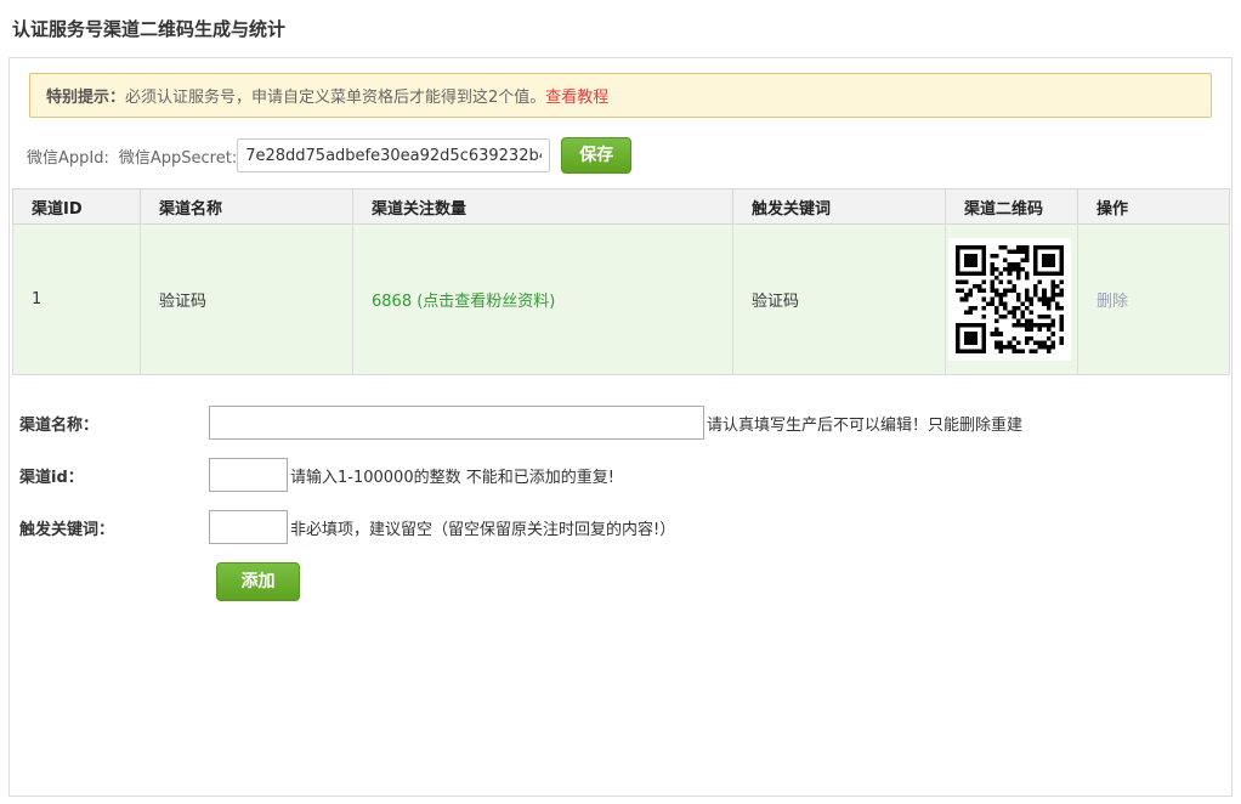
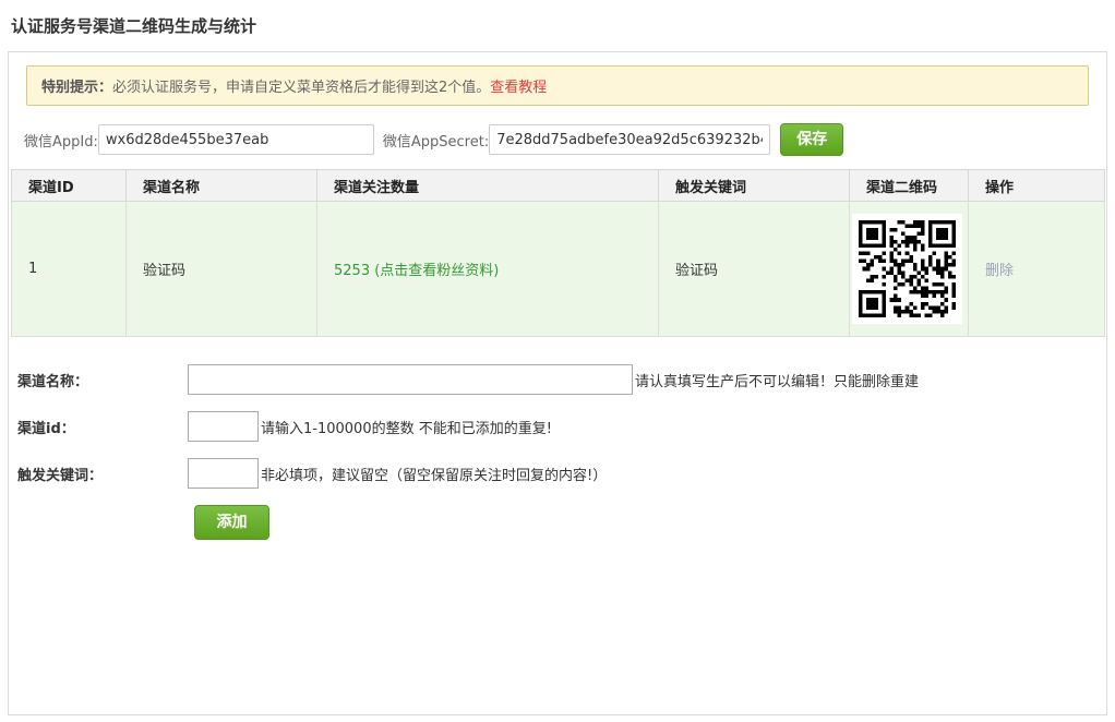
  认证服务号渠道二维码生成与统计
  特别提示：必须认证服务号，申请自定义菜单资格后才能得到这2个值。查看教程
  微信AppId:
+ wx6d28de455be37eab
  微信AppSecret:
  7e28dd75adbefe30ea92d5c639232b
  保存
  渠道ID	渠道名称	渠道关注数量	触发关键词	渠道二维码	操作
- 1	验证码	6868 (点击查看粉丝资料)	验证码		删除
+ 1	验证码	5253 (点击查看粉丝资料)	验证码		删除
  渠道名称：
  请认真填写生产后不可以编辑！只能删除重建
  渠道id：
  请输入1-100000的整数 不能和已添加的重复!
  触发关键词：
  非必填项，建议留空（留空保留原关注时回复的内容!）
  添加
